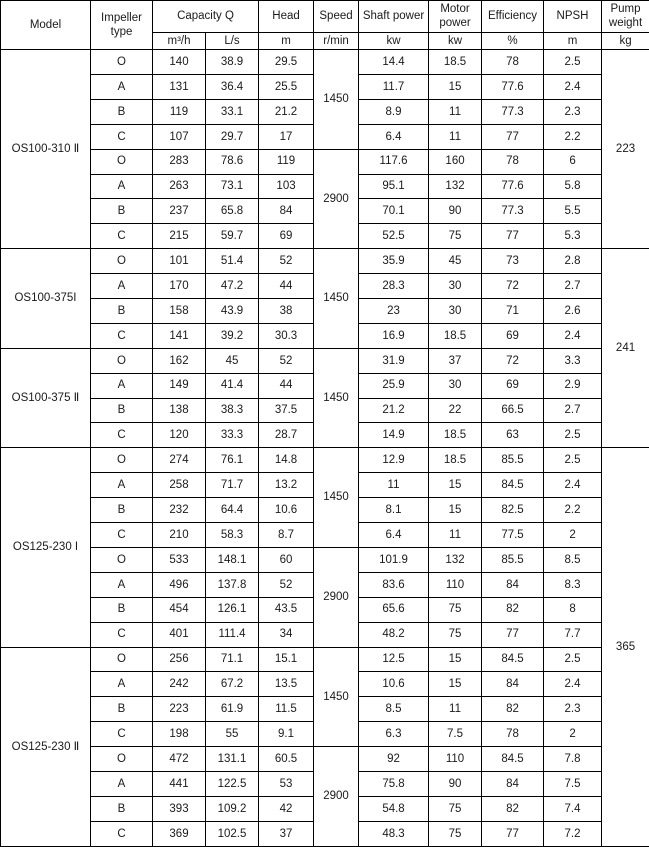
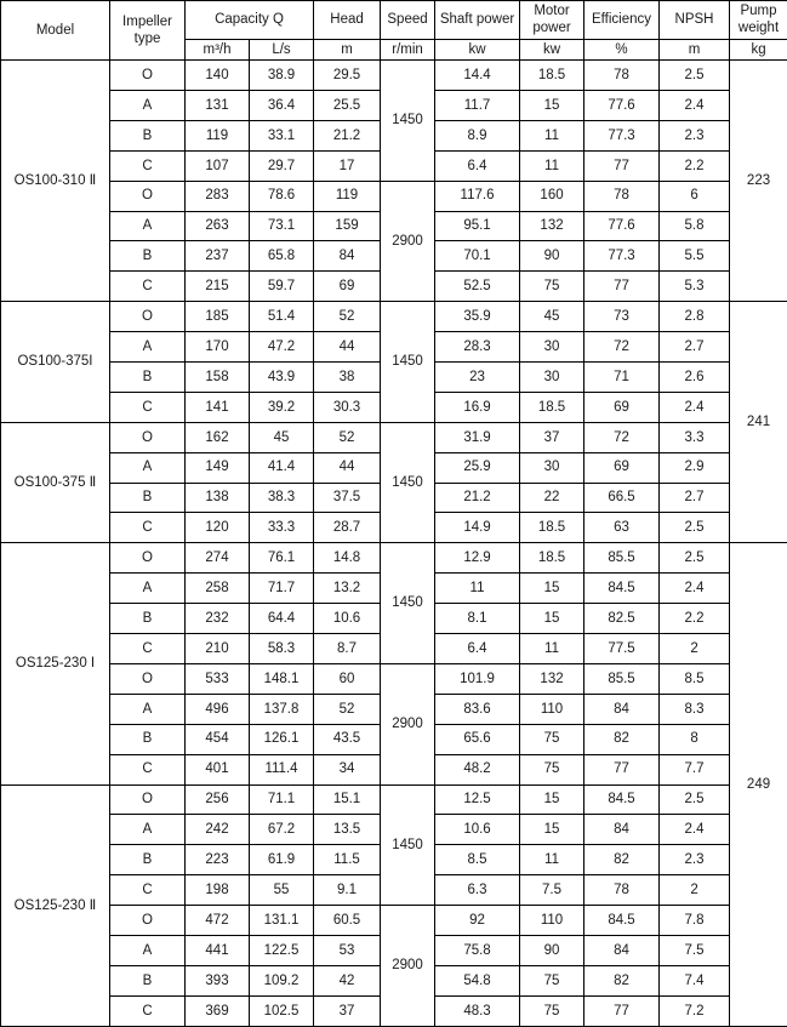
  Model	Impeller type	Capacity Q	Head	Speed	Shaft power	Motor power	Efficiency	NPSH	Pump weight
  m³/h	L/s	m	r/min	kw	kw	%	m	kg
  OS100-310 Ⅱ	O	140	38.9	29.5	1450	14.4	18.5	78	2.5	223
  A	131	36.4	25.5	11.7	15	77.6	2.4
  B	119	33.1	21.2	8.9	11	77.3	2.3
  C	107	29.7	17	6.4	11	77	2.2
  O	283	78.6	119	2900	117.6	160	78	6
- A	263	73.1	103	95.1	132	77.6	5.8
+ A	263	73.1	159	95.1	132	77.6	5.8
  B	237	65.8	84	70.1	90	77.3	5.5
  C	215	59.7	69	52.5	75	77	5.3
- OS100-375I	O	101	51.4	52	1450	35.9	45	73	2.8	241
+ OS100-375I	O	185	51.4	52	1450	35.9	45	73	2.8	241
  A	170	47.2	44	28.3	30	72	2.7
  B	158	43.9	38	23	30	71	2.6
  C	141	39.2	30.3	16.9	18.5	69	2.4
  OS100-375 Ⅱ	O	162	45	52	1450	31.9	37	72	3.3
  A	149	41.4	44	25.9	30	69	2.9
  B	138	38.3	37.5	21.2	22	66.5	2.7
  C	120	33.3	28.7	14.9	18.5	63	2.5
- OS125-230 I	O	274	76.1	14.8	1450	12.9	18.5	85.5	2.5	365
+ OS125-230 I	O	274	76.1	14.8	1450	12.9	18.5	85.5	2.5	249
  A	258	71.7	13.2	11	15	84.5	2.4
  B	232	64.4	10.6	8.1	15	82.5	2.2
  C	210	58.3	8.7	6.4	11	77.5	2
  O	533	148.1	60	2900	101.9	132	85.5	8.5
  A	496	137.8	52	83.6	110	84	8.3
  B	454	126.1	43.5	65.6	75	82	8
  C	401	111.4	34	48.2	75	77	7.7
  OS125-230 Ⅱ	O	256	71.1	15.1	1450	12.5	15	84.5	2.5
  A	242	67.2	13.5	10.6	15	84	2.4
  B	223	61.9	11.5	8.5	11	82	2.3
  C	198	55	9.1	6.3	7.5	78	2
  O	472	131.1	60.5	2900	92	110	84.5	7.8
  A	441	122.5	53	75.8	90	84	7.5
  B	393	109.2	42	54.8	75	82	7.4
  C	369	102.5	37	48.3	75	77	7.2
